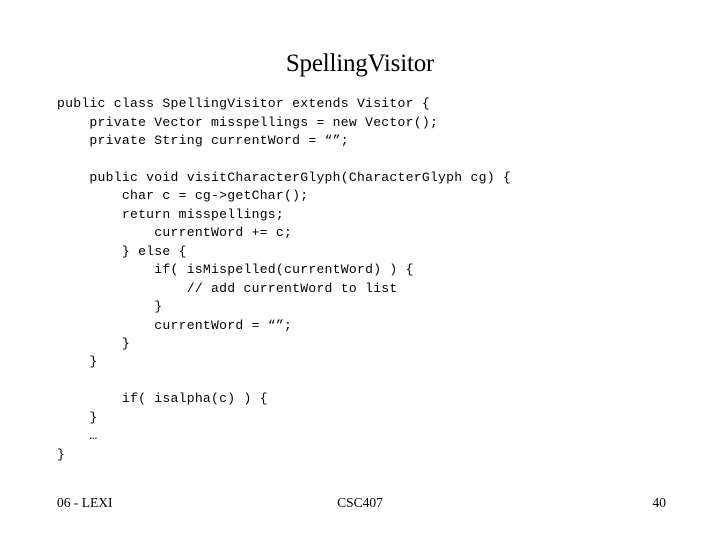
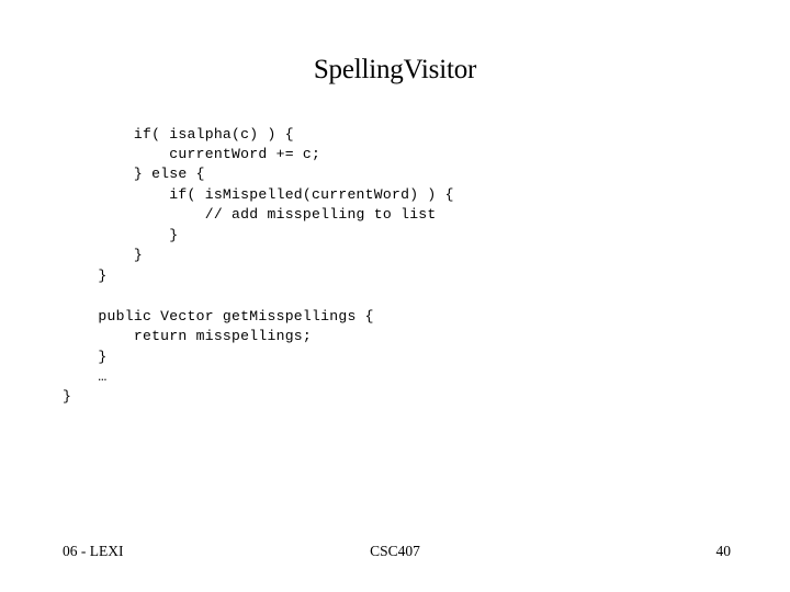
  SpellingVisitor
- public class SpellingVisitor extends Visitor {
- private Vector misspellings = new Vector();
- private String currentWord = “”;
- public void visitCharacterGlyph(CharacterGlyph cg) {
- char c = cg->getChar();
- return misspellings;
+ if( isalpha(c) ) {
  currentWord += c;
  } else {
  if( isMispelled(currentWord) ) {
- // add currentWord to list
+ // add misspelling to list
  }
- currentWord = “”;
  }
  }
+ public Vector getMisspellings {
- if( isalpha(c) ) {
+ return misspellings;
  }
  …
  }
  06 - LEXI
  CSC407
  40
